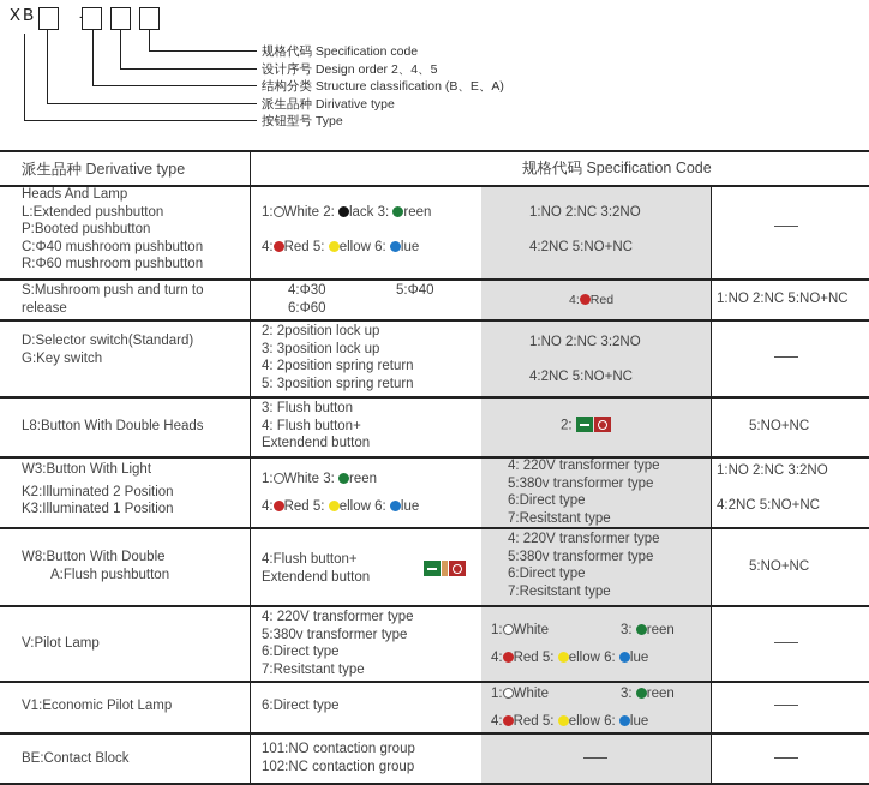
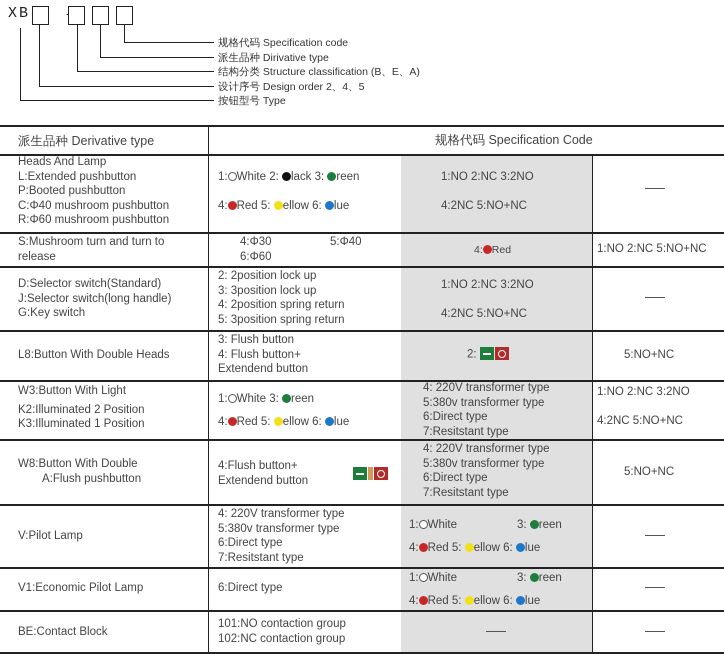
  XB
  规格代码 Specification code
- 设计序号 Design order 2、4、5
+ 派生品种 Dirivative type
  结构分类 Structure classification (B、E、A)
- 派生品种 Dirivative type
+ 设计序号 Design order 2、4、5
  按钮型号 Type
  派生品种 Derivative type
  规格代码 Specification Code
  Heads And Lamp
  L:Extended pushbutton
  P:Booted pushbutton
  C:Φ40 mushroom pushbutton
  R:Φ60 mushroom pushbutton
  1: White 2: lack 3: reen
  4: Red 5: ellow 6: lue
  1:NO 2:NC 3:2NO
  4:2NC 5:NO+NC
- S:Mushroom push and turn to
+ S:Mushroom turn and turn to
  release
  4:Φ30
  5:Φ40
  6:Φ60
  4: Red
  1:NO 2:NC 5:NO+NC
  D:Selector switch(Standard)
+ J:Selector switch(long handle)
  G:Key switch
  2: 2position lock up
  3: 3position lock up
  4: 2position spring return
  5: 3position spring return
  1:NO 2:NC 3:2NO
  4:2NC 5:NO+NC
  L8:Button With Double Heads
  3: Flush button
  4: Flush button+
  Extendend button
  2:
  5:NO+NC
  W3:Button With Light
  K2:Illuminated 2 Position
  K3:Illuminated 1 Position
  1: White 3: reen
  4: Red 5: ellow 6: lue
  4: 220V transformer type
  5:380v transformer type
  6:Direct type
  7:Resitstant type
  1:NO 2:NC 3:2NO
  4:2NC 5:NO+NC
  W8:Button With Double
  A:Flush pushbutton
  4:Flush button+
  Extendend button
  4: 220V transformer type
  5:380v transformer type
  6:Direct type
  7:Resitstant type
  5:NO+NC
  V:Pilot Lamp
  4: 220V transformer type
  5:380v transformer type
  6:Direct type
  7:Resitstant type
  1: White 3: reen
  4: Red 5: ellow 6: lue
  V1:Economic Pilot Lamp
  6:Direct type
  1: White 3: reen
  4: Red 5: ellow 6: lue
  BE:Contact Block
  101:NO contaction group
  102:NC contaction group
